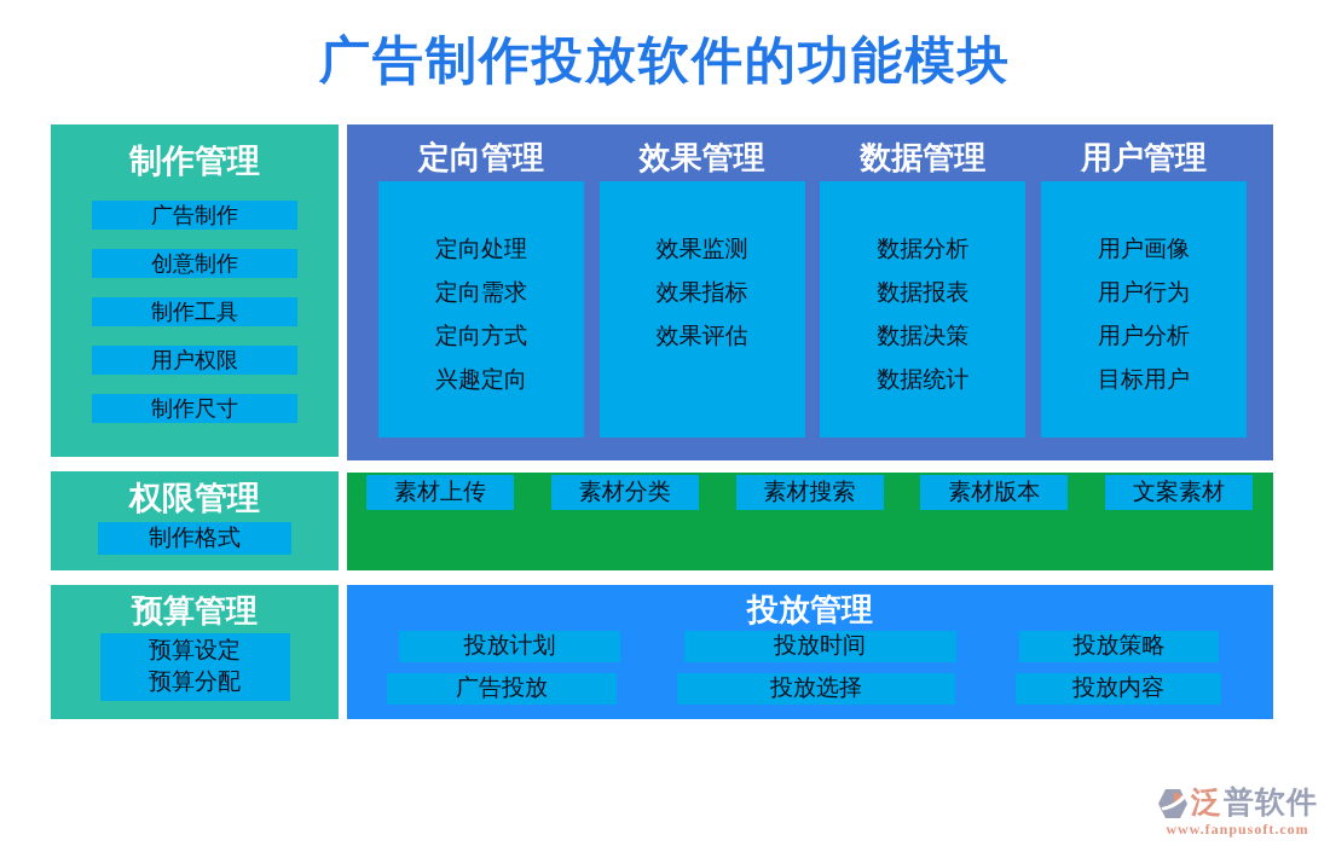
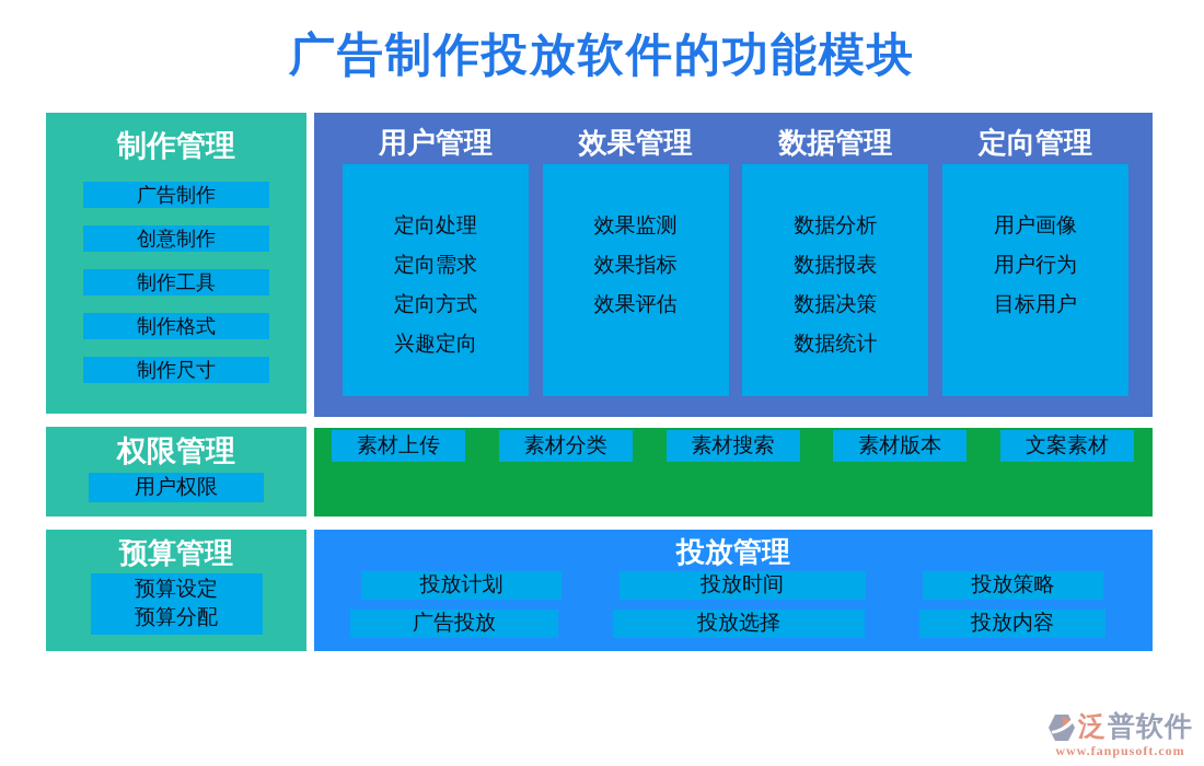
  广告制作投放软件的功能模块
  制作管理
  广告制作
  创意制作
  制作工具
- 用户权限
+ 制作格式
  制作尺寸
- 定向管理
+ 用户管理
  效果管理
  数据管理
- 用户管理
+ 定向管理
  定向处理
  定向需求
  定向方式
  兴趣定向
  效果监测
  效果指标
  效果评估
  数据分析
  数据报表
  数据决策
  数据统计
  用户画像
  用户行为
- 用户分析
  目标用户
  权限管理
- 制作格式
+ 用户权限
  素材上传
  素材分类
  素材搜索
  素材版本
  文案素材
  预算管理
  预算设定
  预算分配
  投放管理
  投放计划
  投放时间
  投放策略
  广告投放
  投放选择
  投放内容
  泛
  普软件
  www.fanpusoft.com
